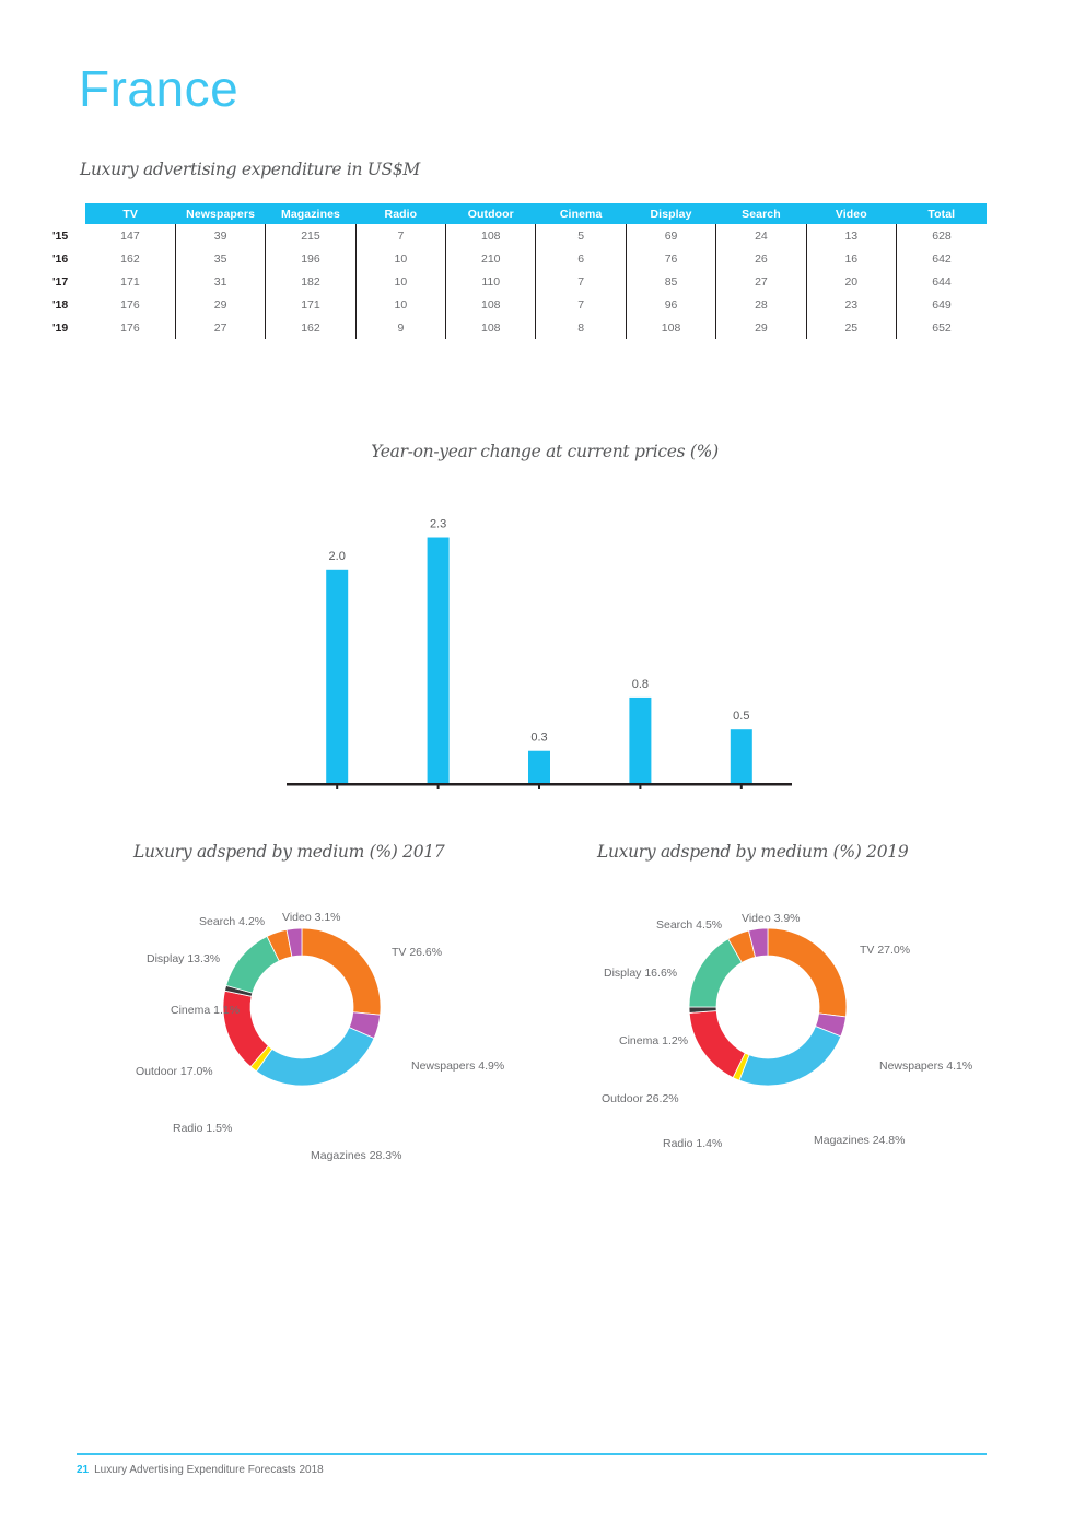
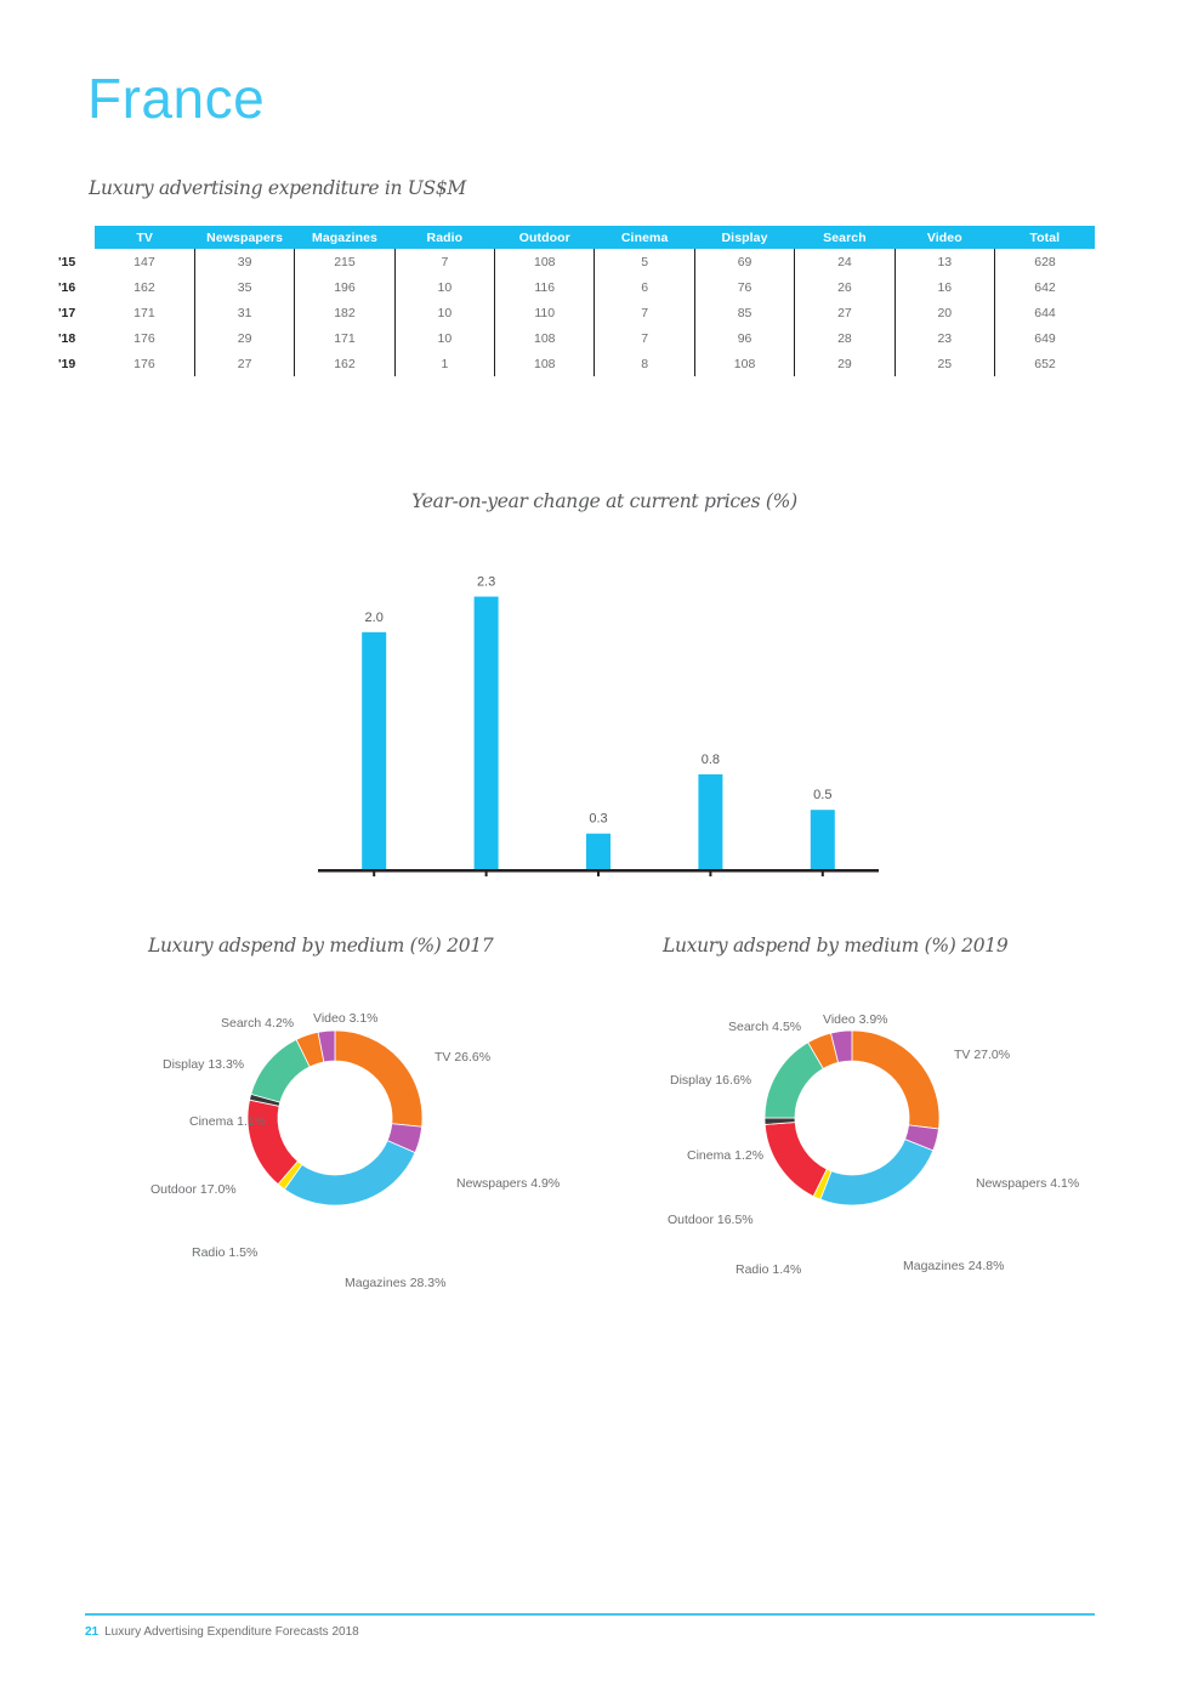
  France
  Luxury advertising expenditure in US$M
  	TV	Newspapers	Magazines	Radio	Outdoor	Cinema	Display	Search	Video	Total
  '15	147	39	215	7	108	5	69	24	13	628
- '16	162	35	196	10	210	6	76	26	16	642
+ '16	162	35	196	10	116	6	76	26	16	642
  '17	171	31	182	10	110	7	85	27	20	644
  '18	176	29	171	10	108	7	96	28	23	649
- '19	176	27	162	9	108	8	108	29	25	652
+ '19	176	27	162	1	108	8	108	29	25	652
  Year-on-year change at current prices (%)
  2.0
  2.3
  0.3
  0.8
  0.5
  Luxury adspend by medium (%) 2017
  TV 26.6%
  Newspapers 4.9%
  Magazines 28.3%
  Radio 1.5%
  Outdoor 17.0%
  Cinema 1.1%
  Display 13.3%
  Search 4.2%
  Video 3.1%
  Luxury adspend by medium (%) 2019
  TV 27.0%
  Newspapers 4.1%
  Magazines 24.8%
  Radio 1.4%
- Outdoor 26.2%
+ Outdoor 16.5%
  Cinema 1.2%
  Display 16.6%
  Search 4.5%
  Video 3.9%
  21 Luxury Advertising Expenditure Forecasts 2018
